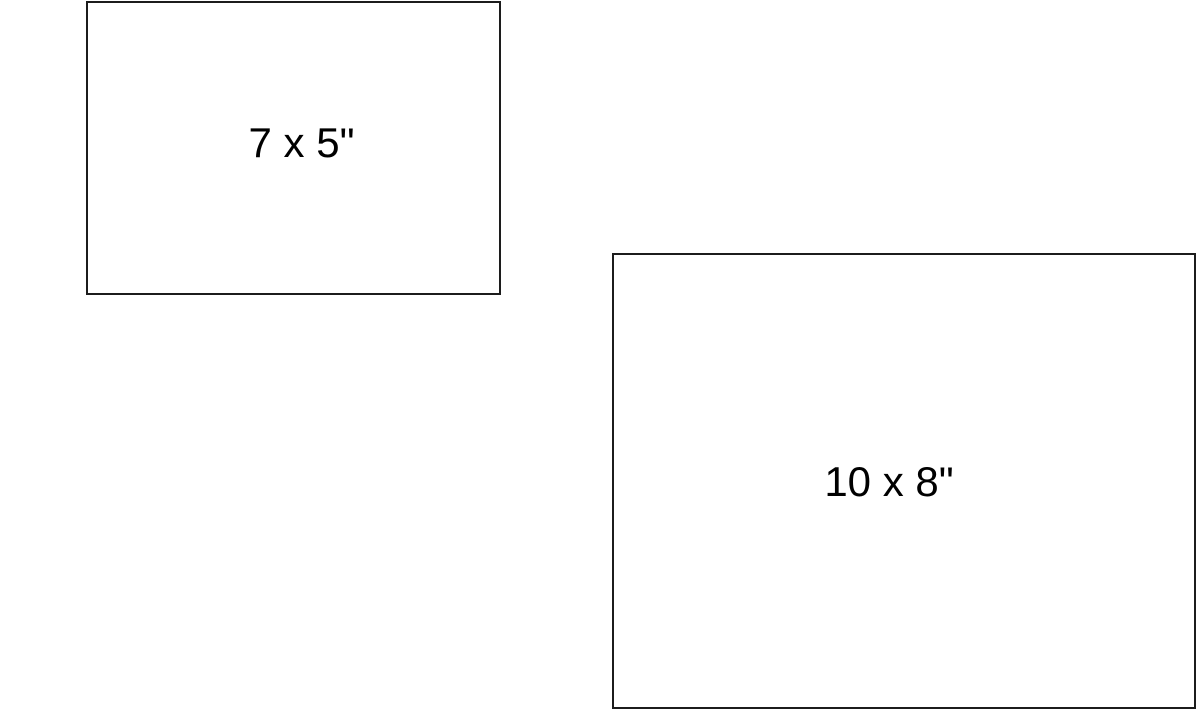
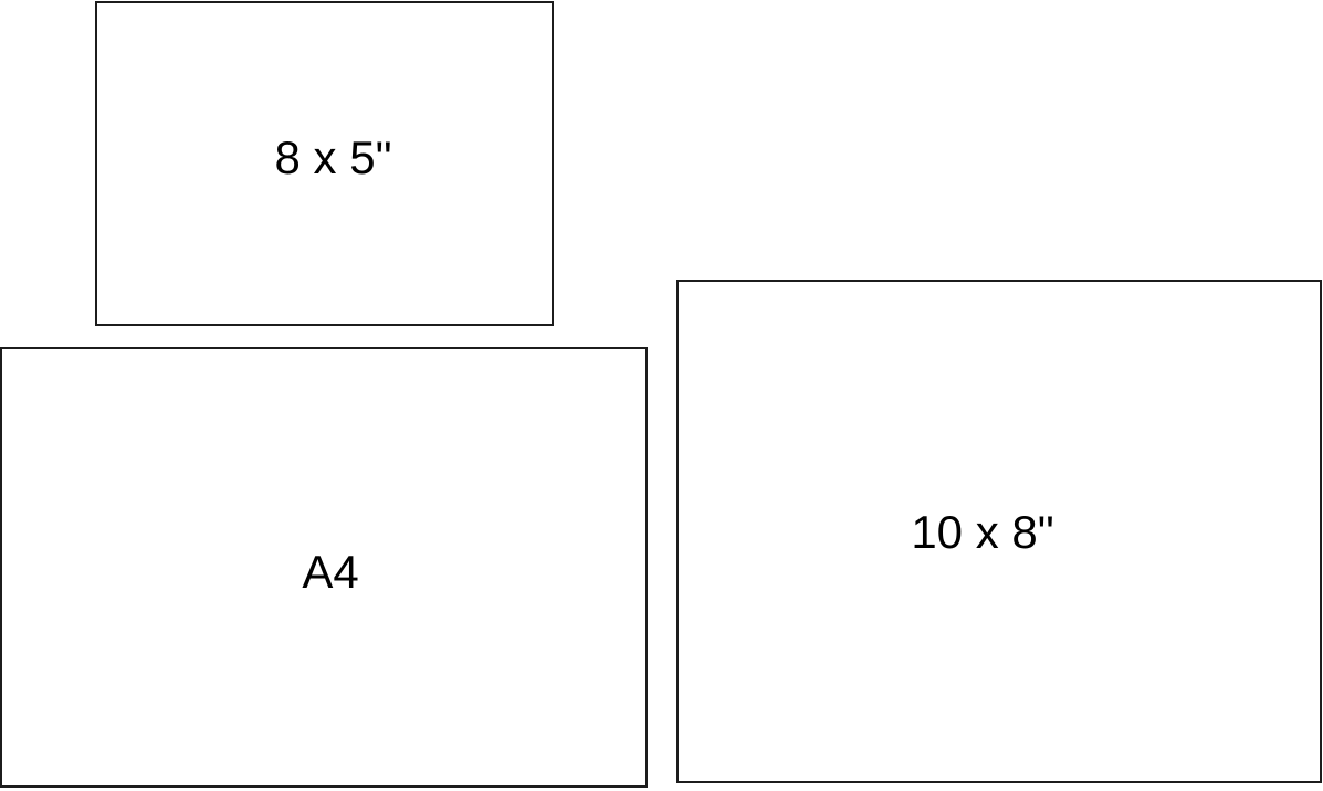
- 7 x 5"
+ 8 x 5"
+ A4
  10 x 8"
